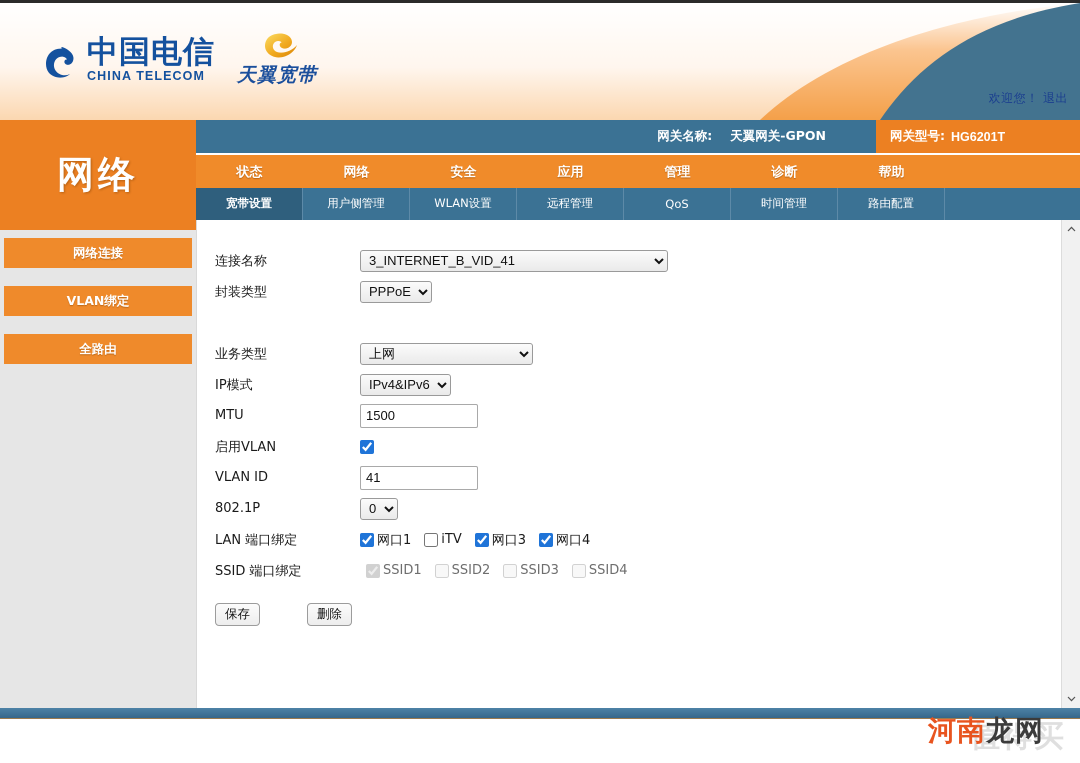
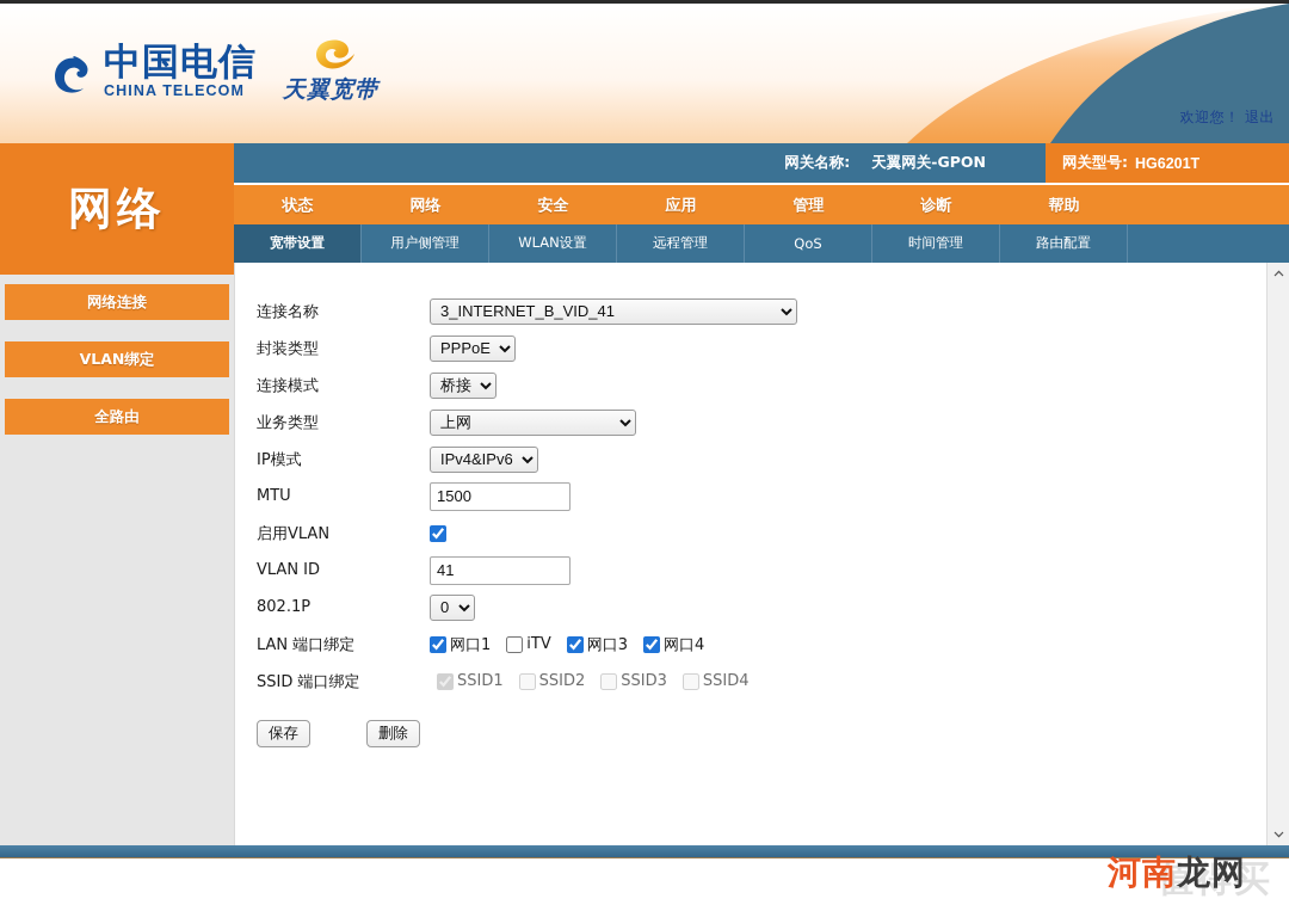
  中国电信
  CHINA TELECOM
  天翼宽带
  欢迎您！ 退出
  网关名称:
  天翼网关-GPON
  网关型号:
  HG6201T
  网络
  状态
  网络
  安全
  应用
  管理
  诊断
  帮助
  宽带设置
  用户侧管理
  WLAN设置
  远程管理
  QoS
  时间管理
  路由配置
  网络连接
  VLAN绑定
  全路由
  连接名称
  3_INTERNET_B_VID_41
  封装类型
  PPPoE
+ 连接模式
+ 桥接
  业务类型
  上网
  IP模式
  IPv4&IPv6
  MTU
  1500
  启用VLAN
  VLAN ID
  41
  802.1P
  0
  LAN 端口绑定
  网口1
  iTV
  网口3
  网口4
  SSID 端口绑定
  SSID1
  SSID2
  SSID3
  SSID4
  保存
  删除
  值得买
  河南龙网
